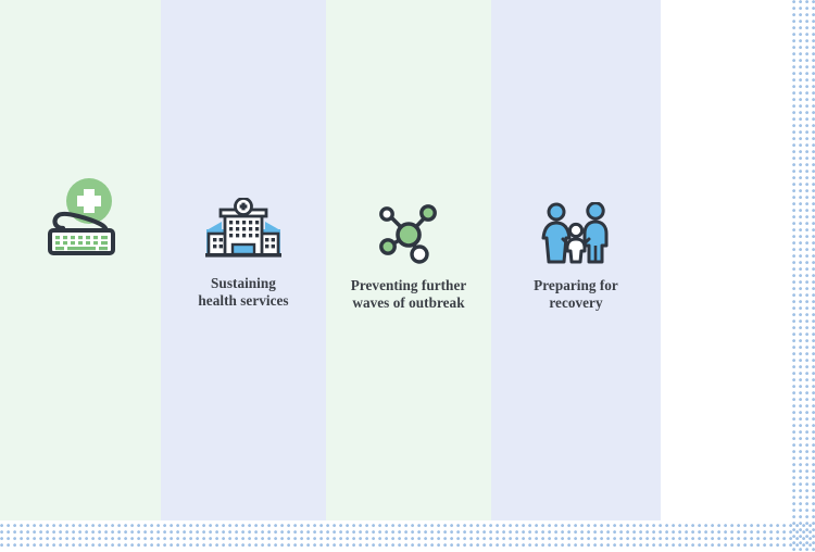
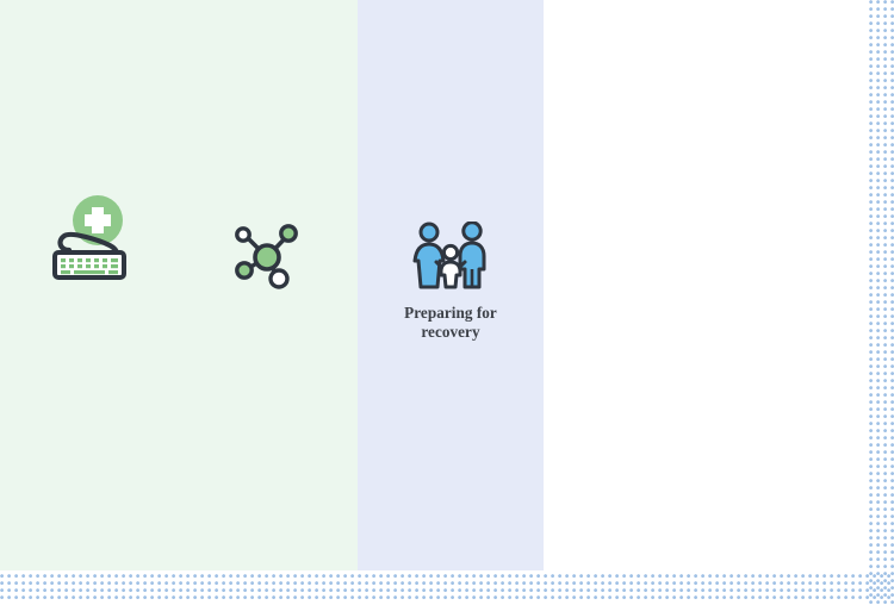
- Sustaining
- health services
- Preventing further
- waves of outbreak
  Preparing for
  recovery
